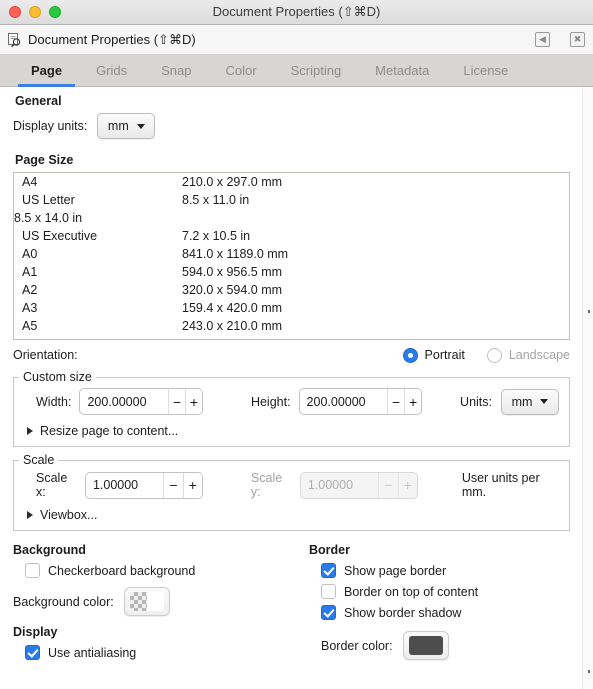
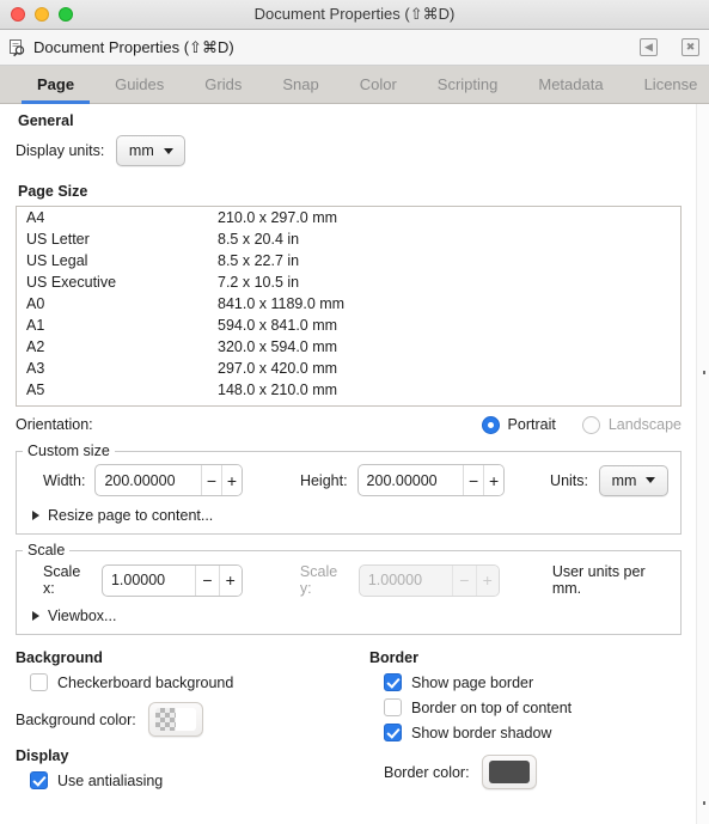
  Document Properties (⇧⌘D)
  Document Properties (⇧⌘D)
  ◀
  ✖
  Page
+ Guides
  Grids
  Snap
  Color
  Scripting
  Metadata
  License
  General
  Display units:
  mm
  Page Size
  A4
  210.0 x 297.0 mm
  US Letter
- 8.5 x 11.0 in
+ 8.5 x 20.4 in
+ US Legal
- 8.5 x 14.0 in
+ 8.5 x 22.7 in
  US Executive
  7.2 x 10.5 in
  A0
  841.0 x 1189.0 mm
  A1
- 594.0 x 956.5 mm
+ 594.0 x 841.0 mm
  A2
  320.0 x 594.0 mm
  A3
- 159.4 x 420.0 mm
+ 297.0 x 420.0 mm
  A5
- 243.0 x 210.0 mm
+ 148.0 x 210.0 mm
  Orientation:
  Portrait
  Landscape
  Custom size
  Width:
  200.00000
  −
  +
  Height:
  200.00000
  −
  +
  Units:
  mm
  Resize page to content...
  Scale
  Scale x:
  1.00000
  −
  +
  Scale y:
  1.00000
  −
  +
  User units per mm.
  Viewbox...
  Background
  Checkerboard background
  Background color:
  Display
  Use antialiasing
  Border
  Show page border
  Border on top of content
  Show border shadow
  Border color:
